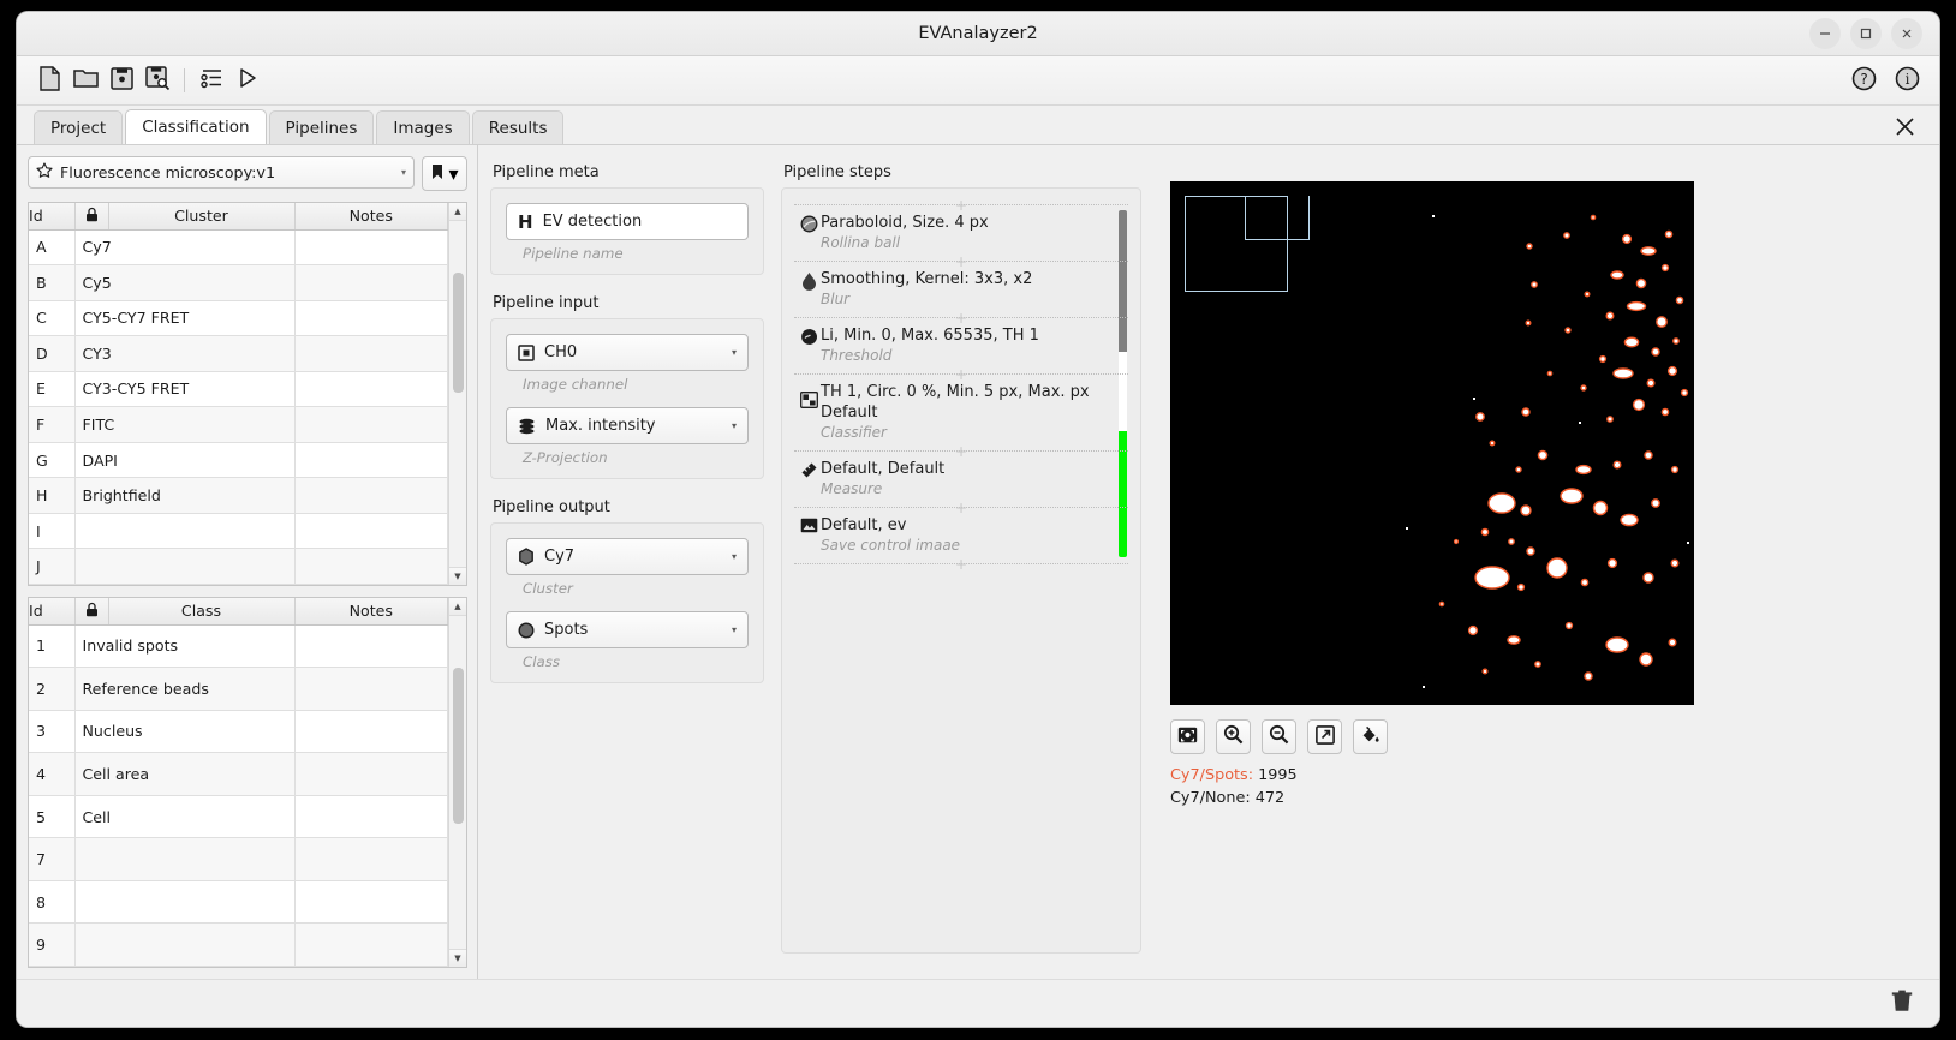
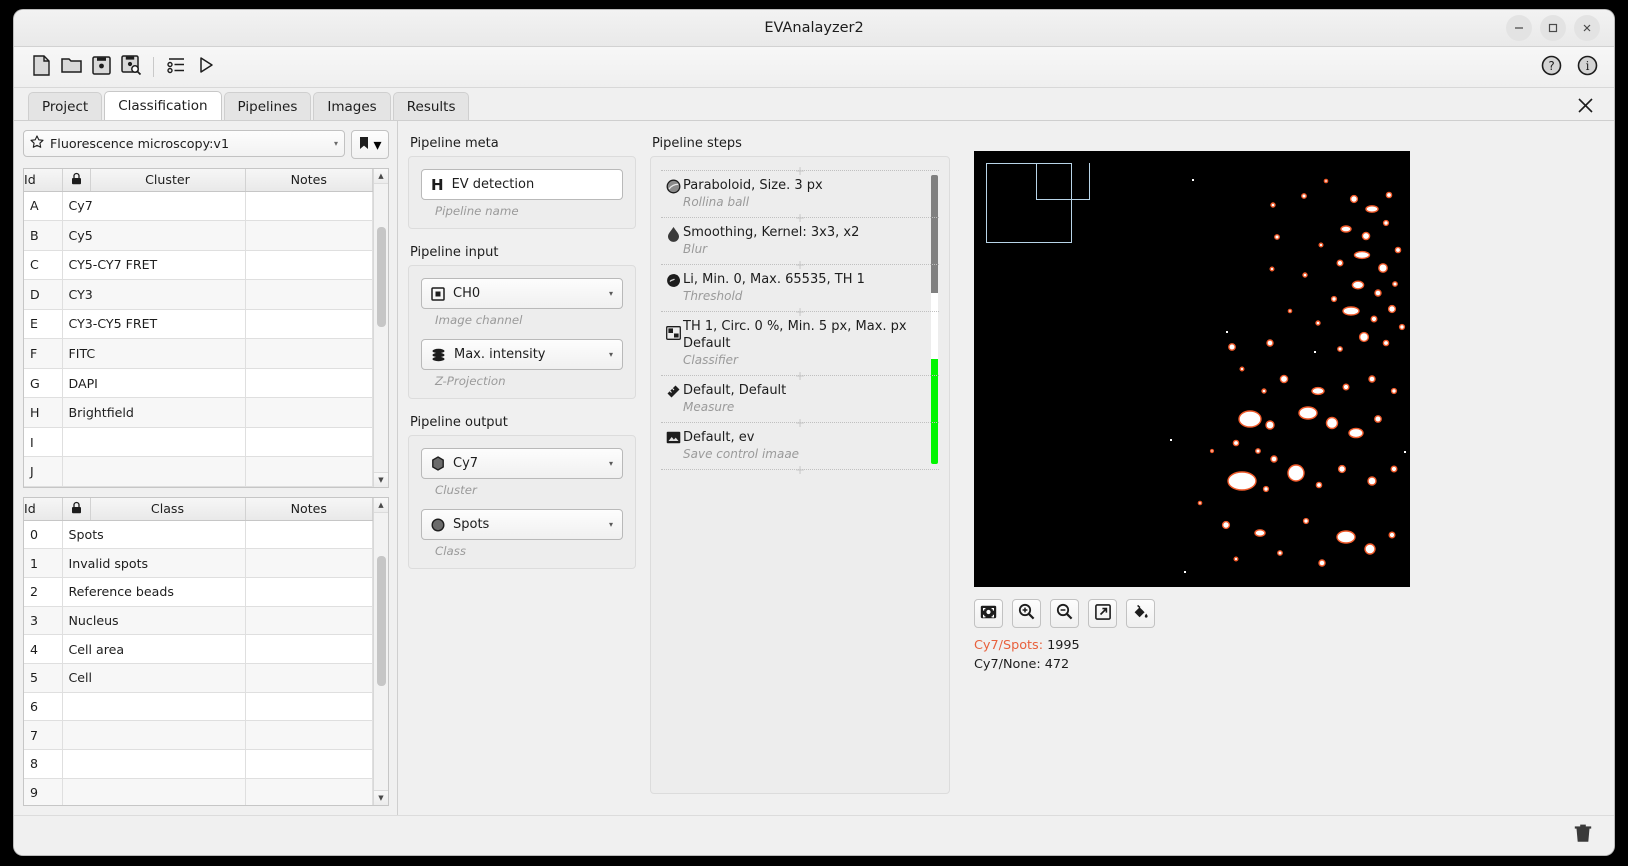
  EVAnalayzer2
  ?
  i
  Project
  Classification
  Pipelines
  Images
  Results
  Fluorescence microscopy:v1
  ▾
  ▾
  Id		Cluster	Notes
  A	Cy7
  B	Cy5
  C	CY5-CY7 FRET
  D	CY3
  E	CY3-CY5 FRET
  F	FITC
  G	DAPI
  H	Brightfield
  I
  J
  ▲
  ▼
  Id		Class	Notes
+ 0	Spots
  1	Invalid spots
  2	Reference beads
  3	Nucleus
  4	Cell area
  5	Cell
+ 6
  7
  8
  9
  ▲
  ▼
  Pipeline meta
  H
  EV detection
  Pipeline name
  Pipeline input
  CH0
  ▾
  Image channel
  Max. intensity
  ▾
  Z-Projection
  Pipeline output
  Cy7
  ▾
  Cluster
  Spots
  ▾
  Class
  Pipeline steps
  +
- Paraboloid, Size. 4 px
+ Paraboloid, Size. 3 px
  Rollina ball
  +
  Smoothing, Kernel: 3x3, x2
  Blur
  +
  Li, Min. 0, Max. 65535, TH 1
  Threshold
  +
  TH 1, Circ. 0 %, Min. 5 px, Max. px Default
  Classifier
  +
  Default, Default
  Measure
  +
  Default, ev
  Save control imaae
  +
  Cy7/Spots: 1995
  Cy7/None: 472
